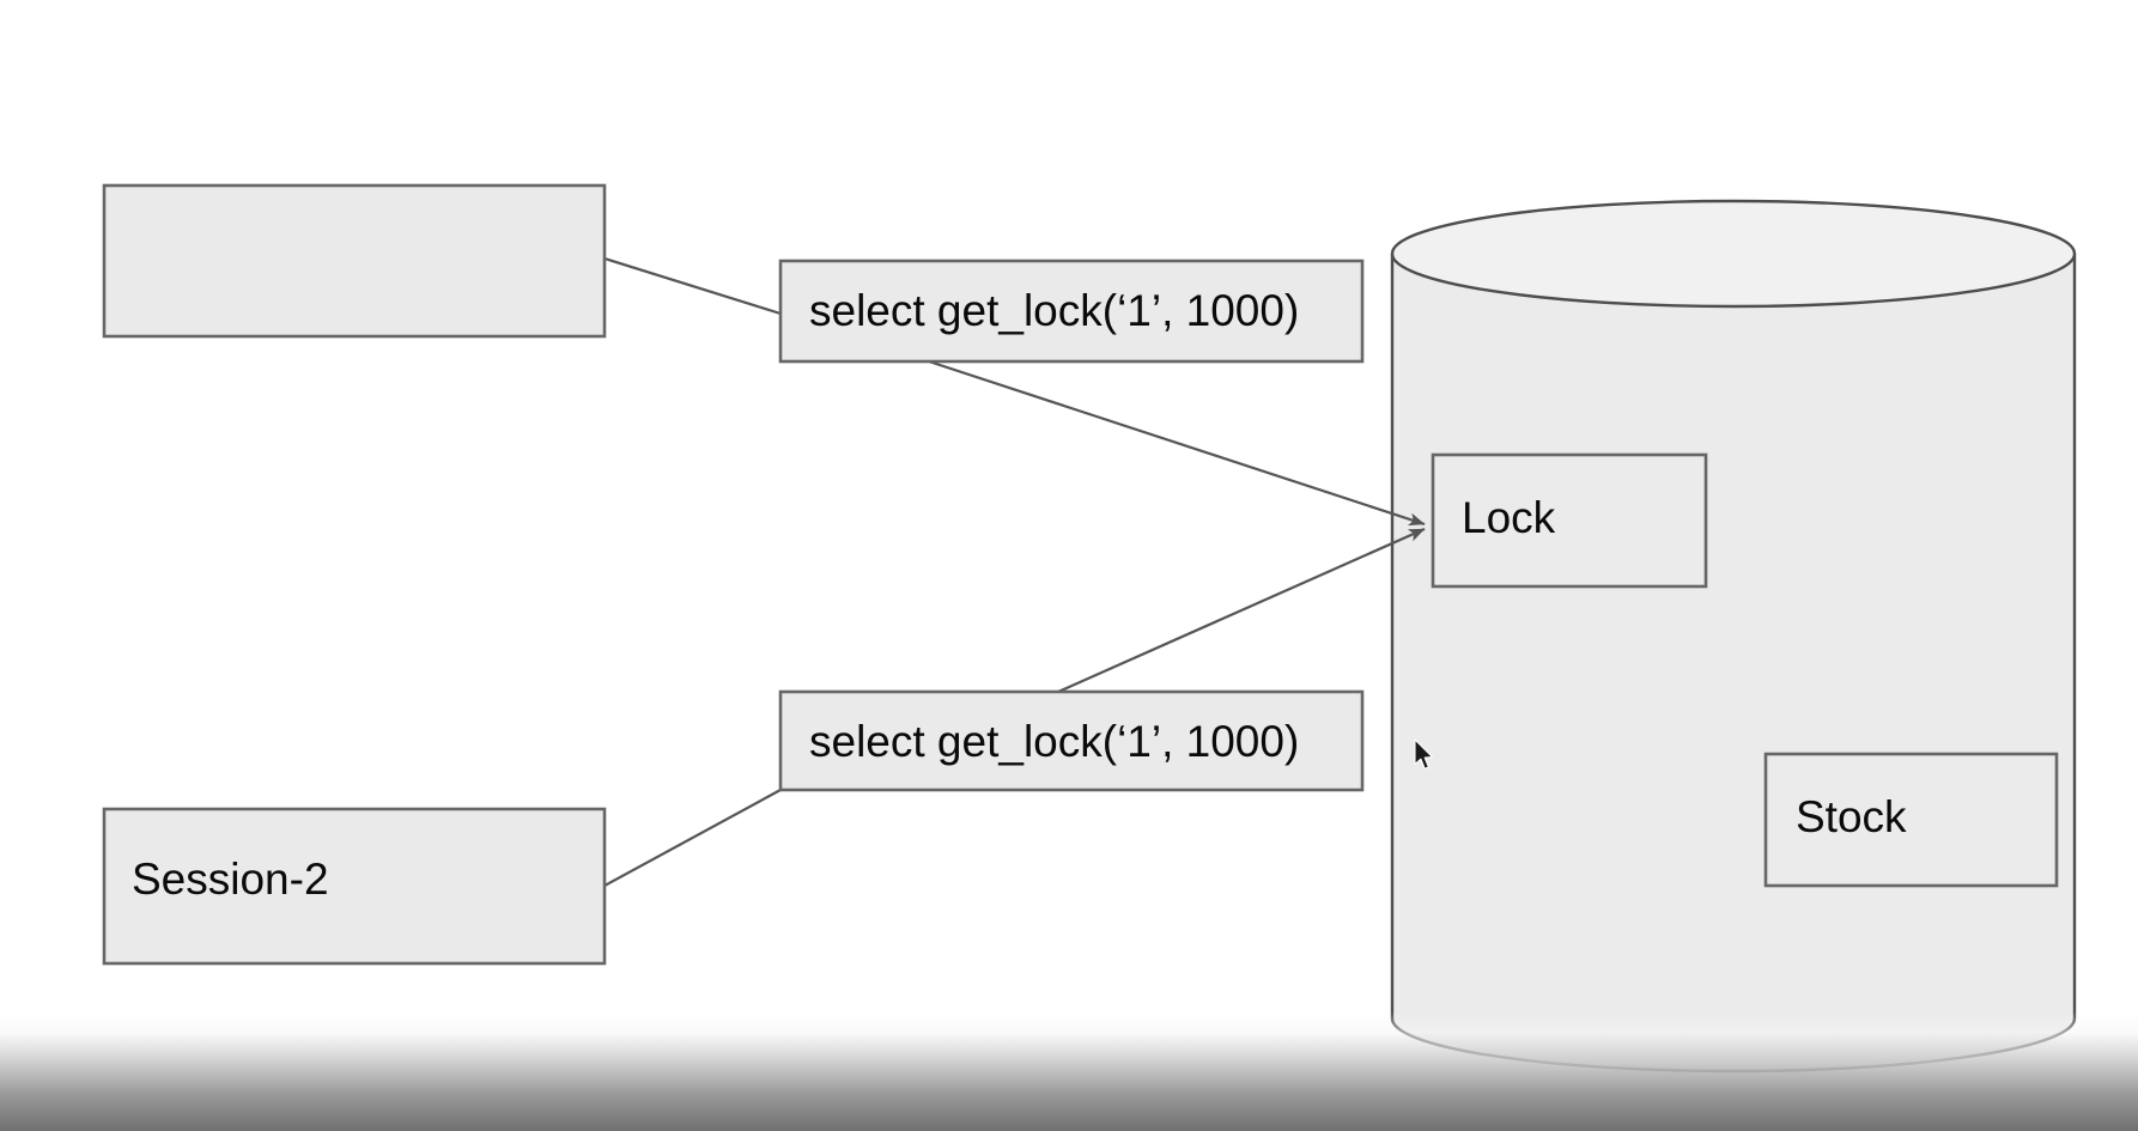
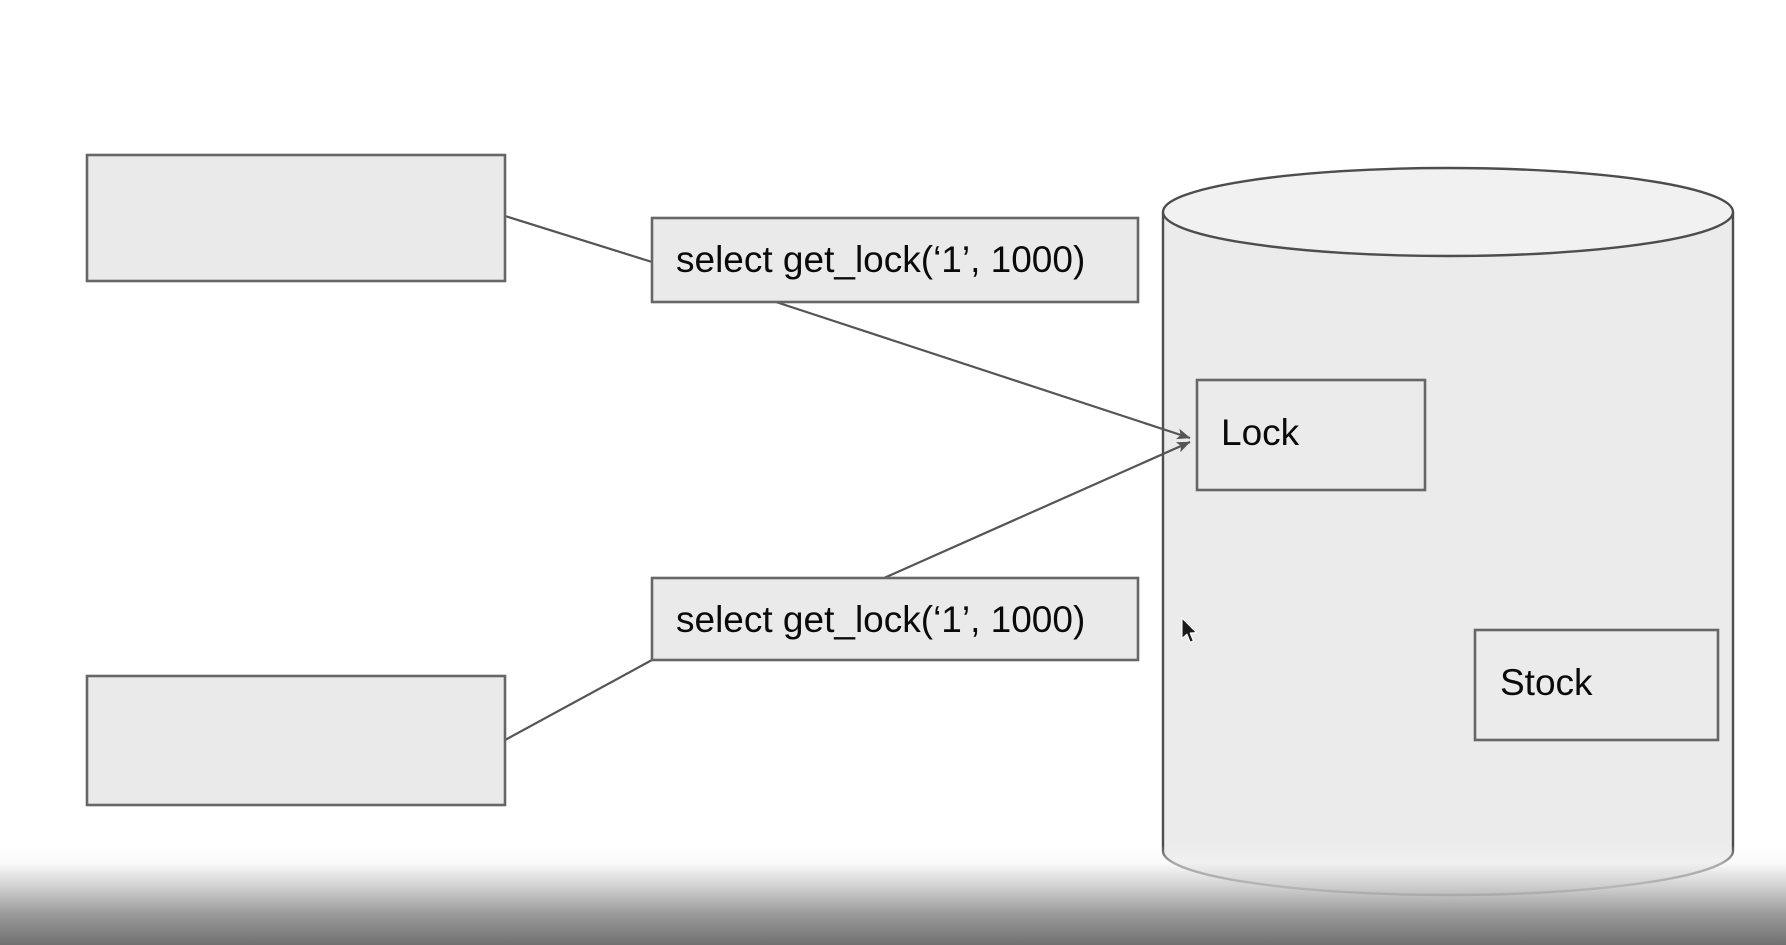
  select get_lock(‘1’, 1000)
  select get_lock(‘1’, 1000)
- Session-2
  Lock
  Stock
